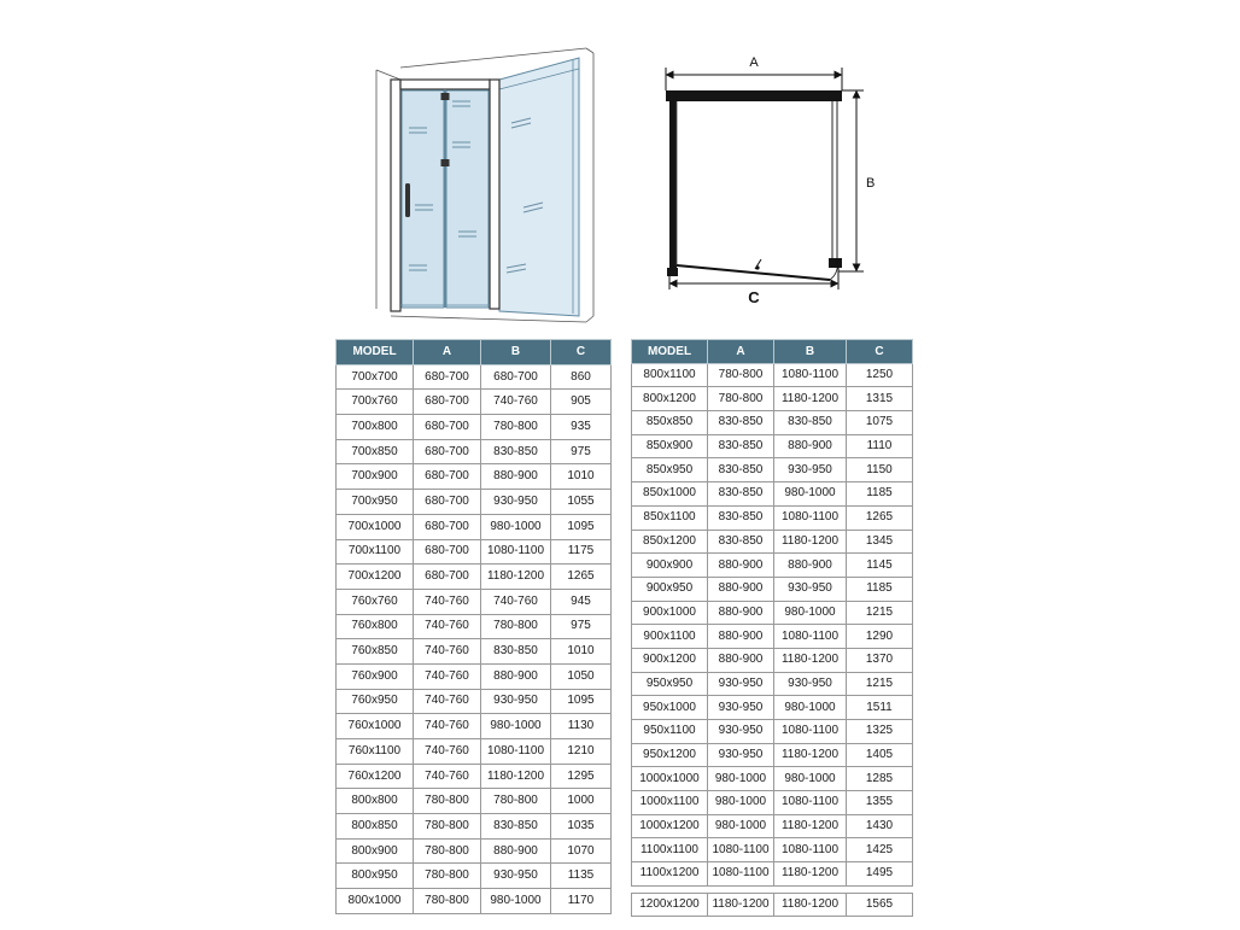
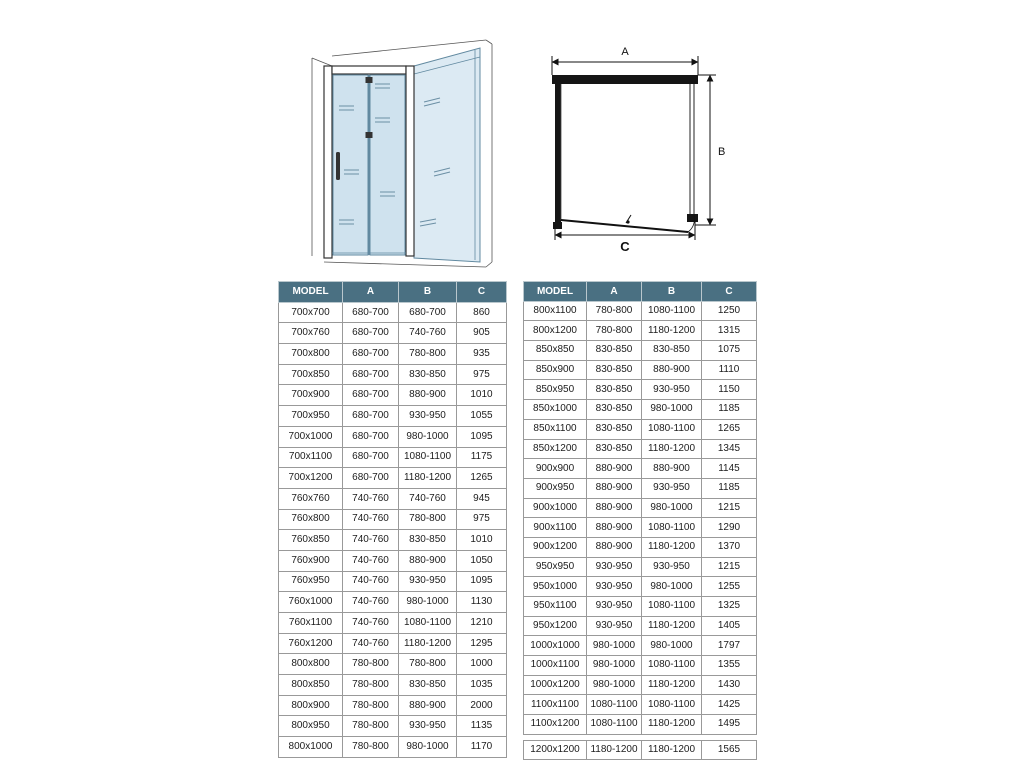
  A
  B
  C
  MODEL	A	B	C
  700x700	680-700	680-700	860
  700x760	680-700	740-760	905
  700x800	680-700	780-800	935
  700x850	680-700	830-850	975
  700x900	680-700	880-900	1010
  700x950	680-700	930-950	1055
  700x1000	680-700	980-1000	1095
  700x1100	680-700	1080-1100	1175
  700x1200	680-700	1180-1200	1265
  760x760	740-760	740-760	945
  760x800	740-760	780-800	975
  760x850	740-760	830-850	1010
  760x900	740-760	880-900	1050
  760x950	740-760	930-950	1095
  760x1000	740-760	980-1000	1130
  760x1100	740-760	1080-1100	1210
  760x1200	740-760	1180-1200	1295
  800x800	780-800	780-800	1000
  800x850	780-800	830-850	1035
- 800x900	780-800	880-900	1070
+ 800x900	780-800	880-900	2000
  800x950	780-800	930-950	1135
  800x1000	780-800	980-1000	1170
  MODEL	A	B	C
  800x1100	780-800	1080-1100	1250
  800x1200	780-800	1180-1200	1315
  850x850	830-850	830-850	1075
  850x900	830-850	880-900	1110
  850x950	830-850	930-950	1150
  850x1000	830-850	980-1000	1185
  850x1100	830-850	1080-1100	1265
  850x1200	830-850	1180-1200	1345
  900x900	880-900	880-900	1145
  900x950	880-900	930-950	1185
  900x1000	880-900	980-1000	1215
  900x1100	880-900	1080-1100	1290
  900x1200	880-900	1180-1200	1370
  950x950	930-950	930-950	1215
- 950x1000	930-950	980-1000	1511
+ 950x1000	930-950	980-1000	1255
  950x1100	930-950	1080-1100	1325
  950x1200	930-950	1180-1200	1405
- 1000x1000	980-1000	980-1000	1285
+ 1000x1000	980-1000	980-1000	1797
  1000x1100	980-1000	1080-1100	1355
  1000x1200	980-1000	1180-1200	1430
  1100x1100	1080-1100	1080-1100	1425
  1100x1200	1080-1100	1180-1200	1495
  1200x1200	1180-1200	1180-1200	1565
